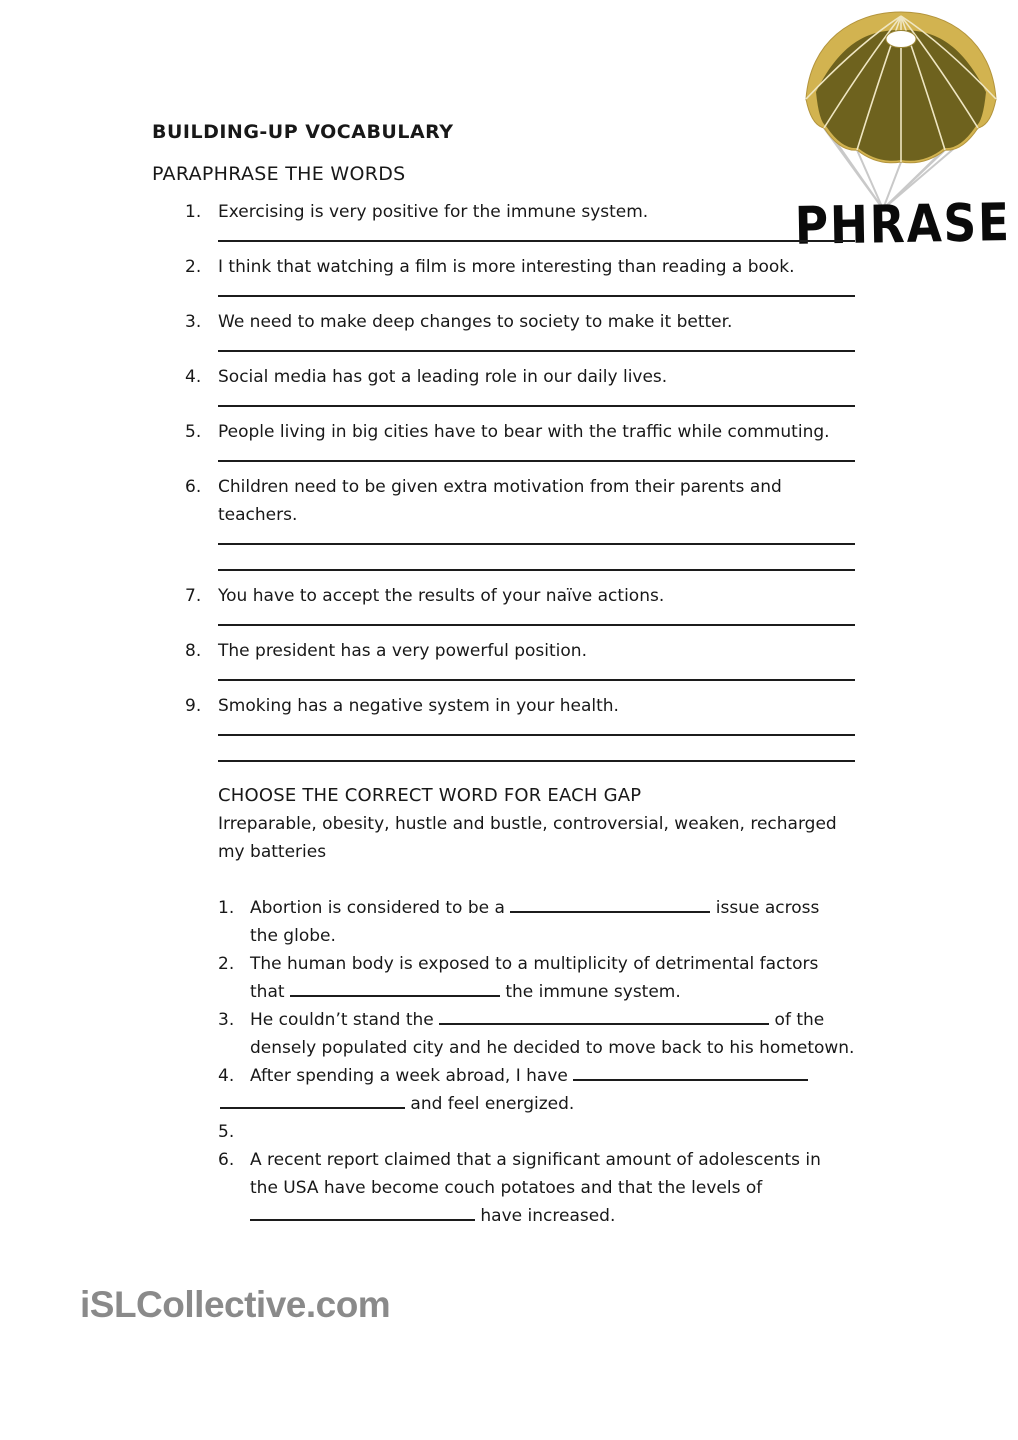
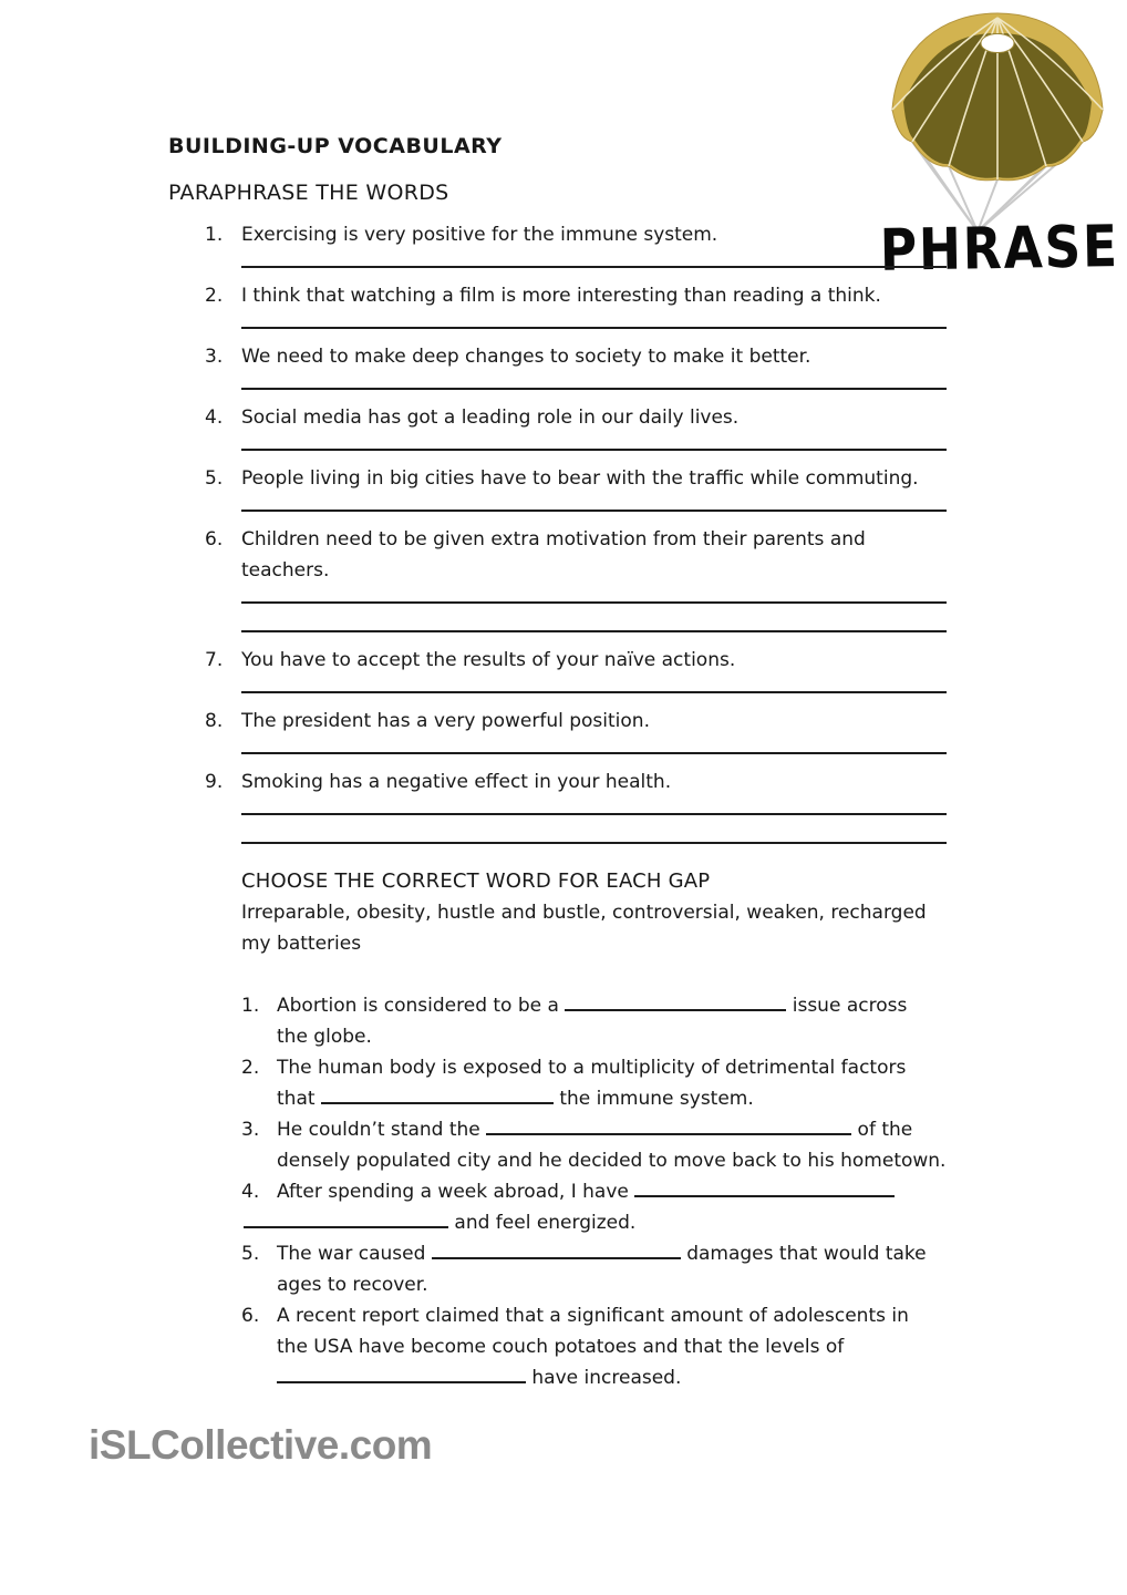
  PHRASE
  iSLCollective.com
  BUILDING-UP VOCABULARY
  PARAPHRASE THE WORDS
  1.
  Exercising is very positive for the immune system.
  2.
- I think that watching a film is more interesting than reading a book.
+ I think that watching a film is more interesting than reading a think.
  3.
  We need to make deep changes to society to make it better.
  4.
  Social media has got a leading role in our daily lives.
  5.
  People living in big cities have to bear with the traffic while commuting.
  6.
  Children need to be given extra motivation from their parents and
  teachers.
  7.
  You have to accept the results of your naïve actions.
  8.
  The president has a very powerful position.
  9.
- Smoking has a negative system in your health.
+ Smoking has a negative effect in your health.
  CHOOSE THE CORRECT WORD FOR EACH GAP
  Irreparable, obesity, hustle and bustle, controversial, weaken, recharged
  my batteries
  1.
  Abortion is considered to be a issue across
  the globe.
  2.
  The human body is exposed to a multiplicity of detrimental factors
  that the immune system.
  3.
  He couldn’t stand the of the
  densely populated city and he decided to move back to his hometown.
  4.
  After spending a week abroad, I have
  and feel energized.
  5.
+ The war caused damages that would take
+ ages to recover.
  6.
  A recent report claimed that a significant amount of adolescents in
  the USA have become couch potatoes and that the levels of
  have increased.
